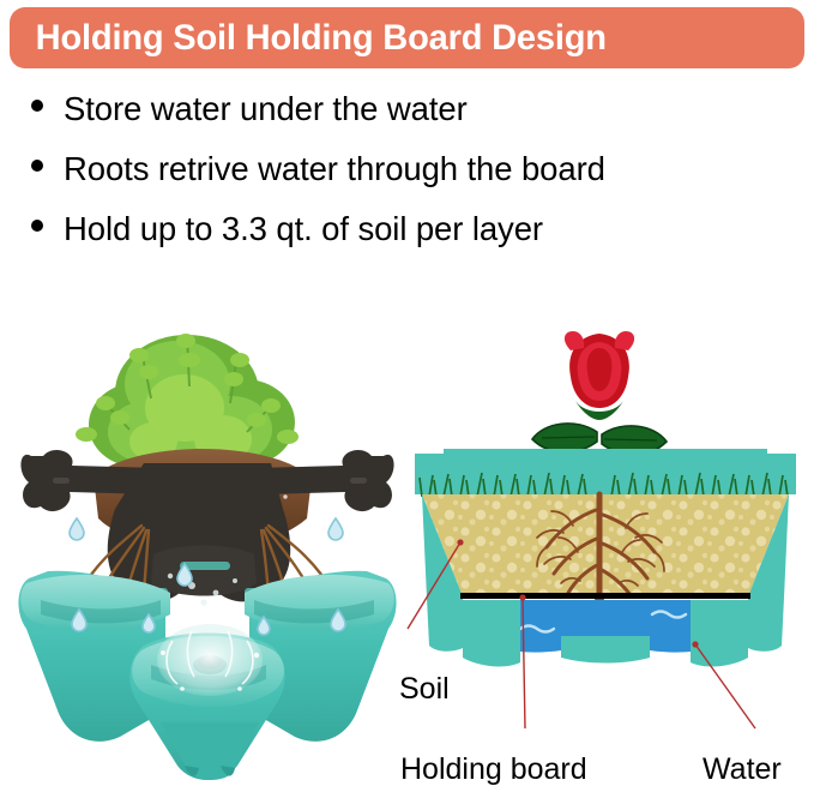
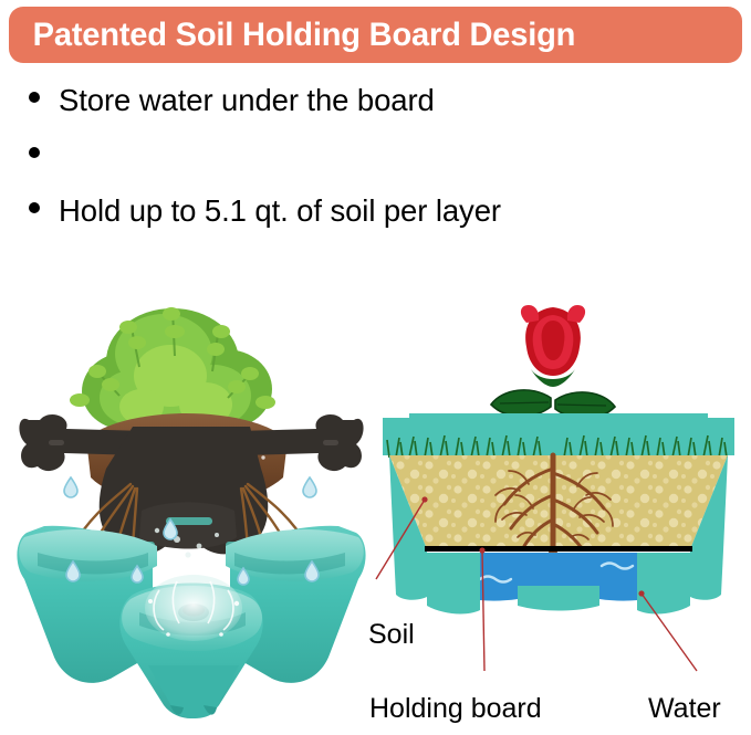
- Holding Soil Holding Board Design
+ Patented Soil Holding Board Design
- Store water under the water
+ Store water under the board
- Roots retrive water through the board
- Hold up to 3.3 qt. of soil per layer
+ Hold up to 5.1 qt. of soil per layer
  Soil
  Holding board
  Water
